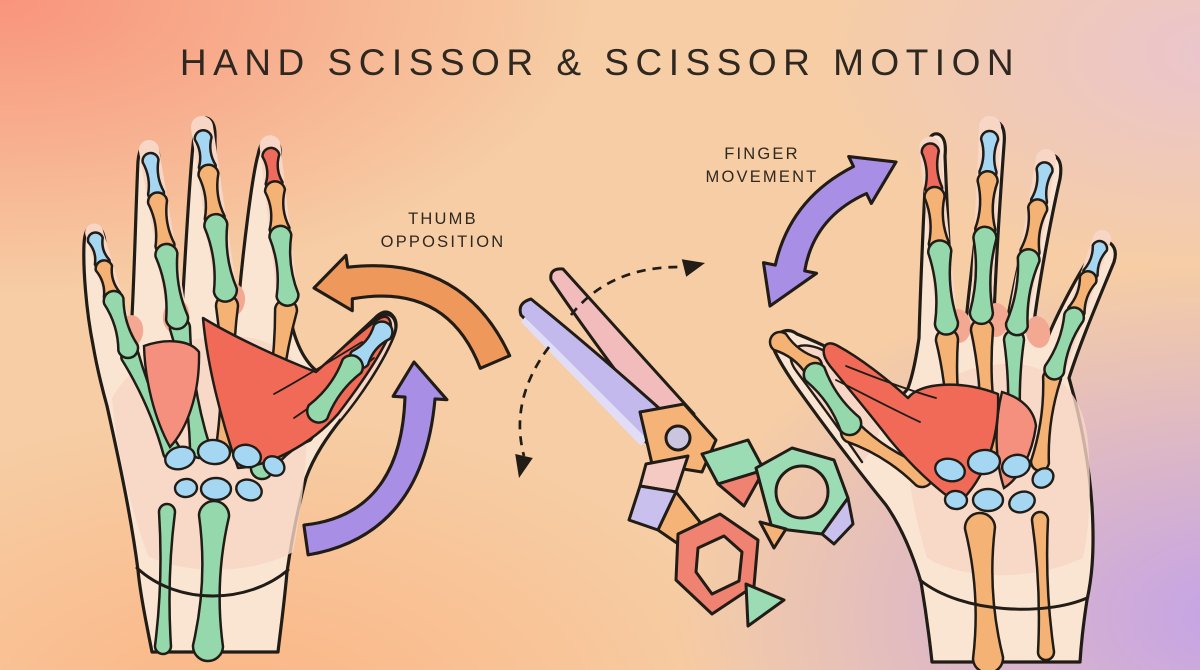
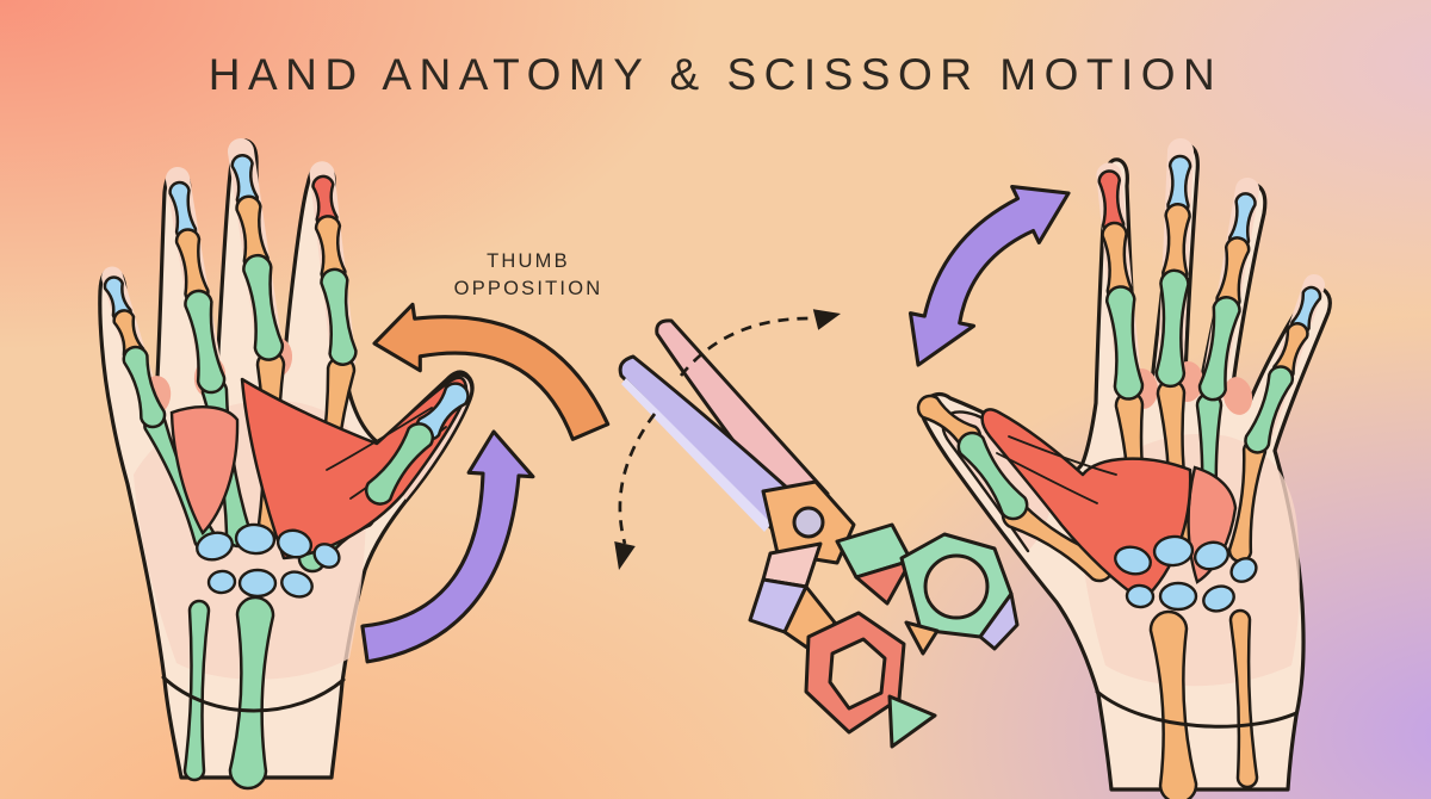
- HAND SCISSOR & SCISSOR MOTION
+ HAND ANATOMY & SCISSOR MOTION
  THUMB
  OPPOSITION
- FINGER
- MOVEMENT
